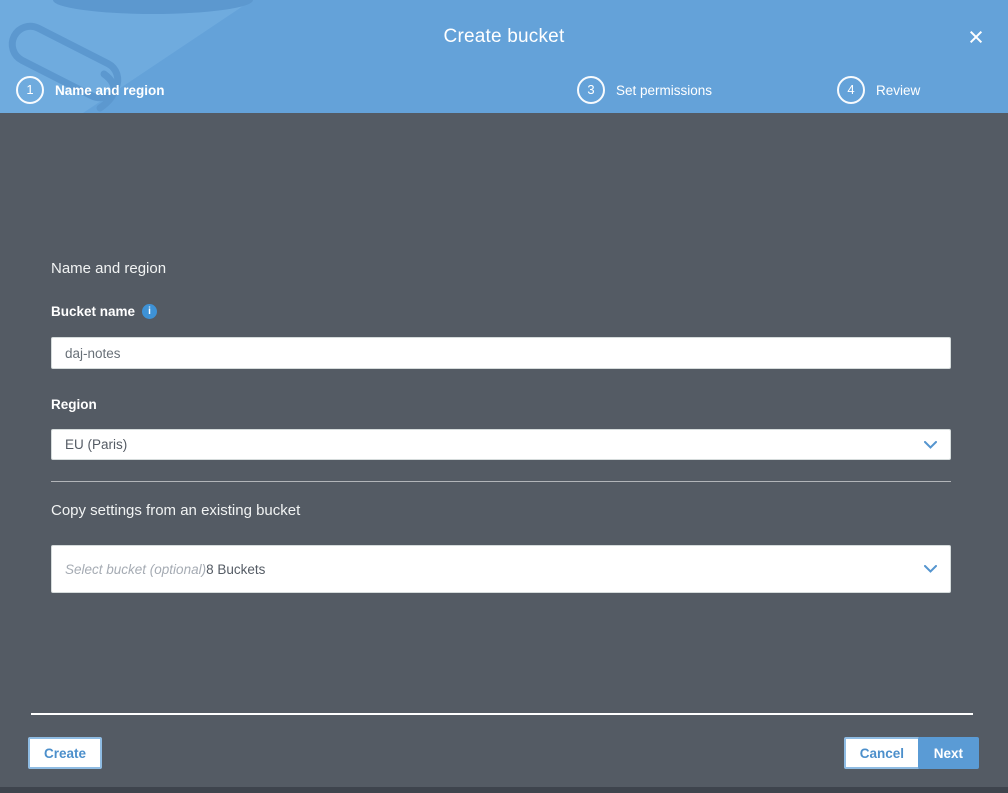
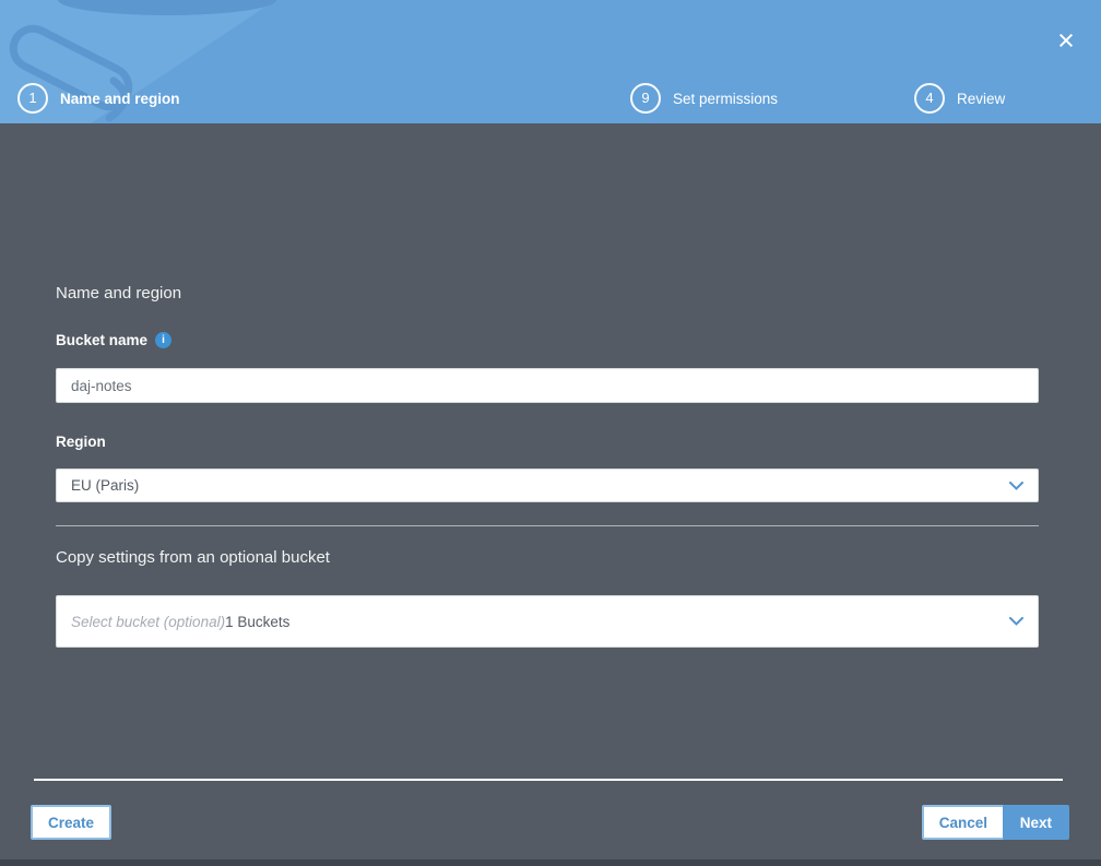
- Create bucket
  ×
  1
  Name and region
- 3
+ 9
  Set permissions
  4
  Review
  Name and region
  Bucket name
  i
  daj-notes
  Region
  EU (Paris)
- Copy settings from an existing bucket
+ Copy settings from an optional bucket
  Select bucket (optional)
- 8 Buckets
+ 1 Buckets
  Create
  Cancel
  Next
